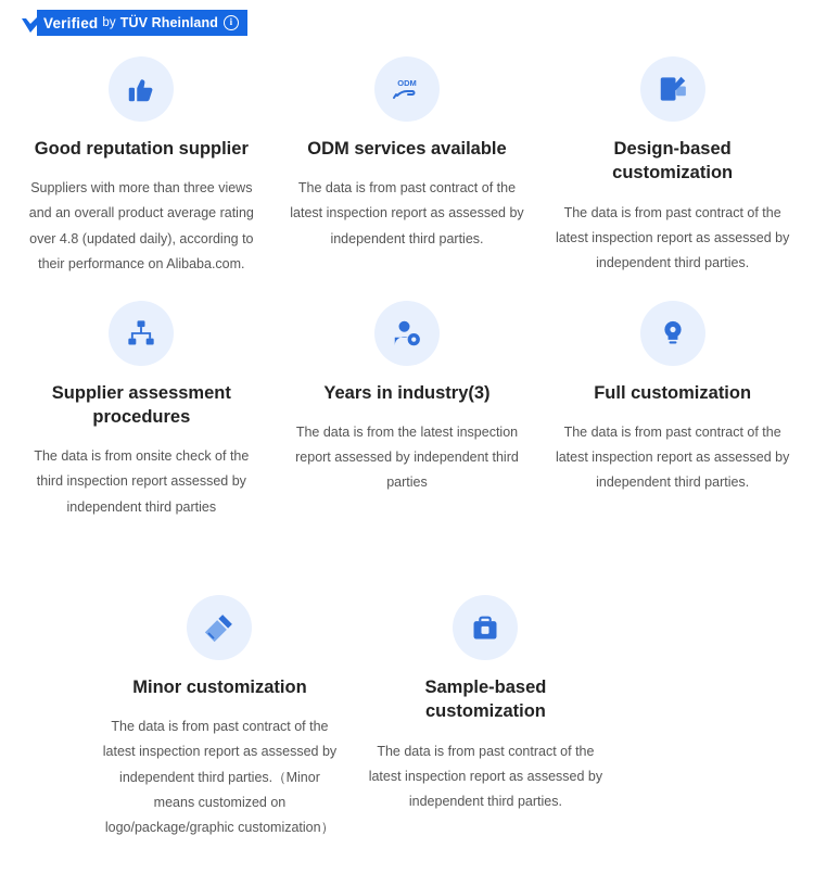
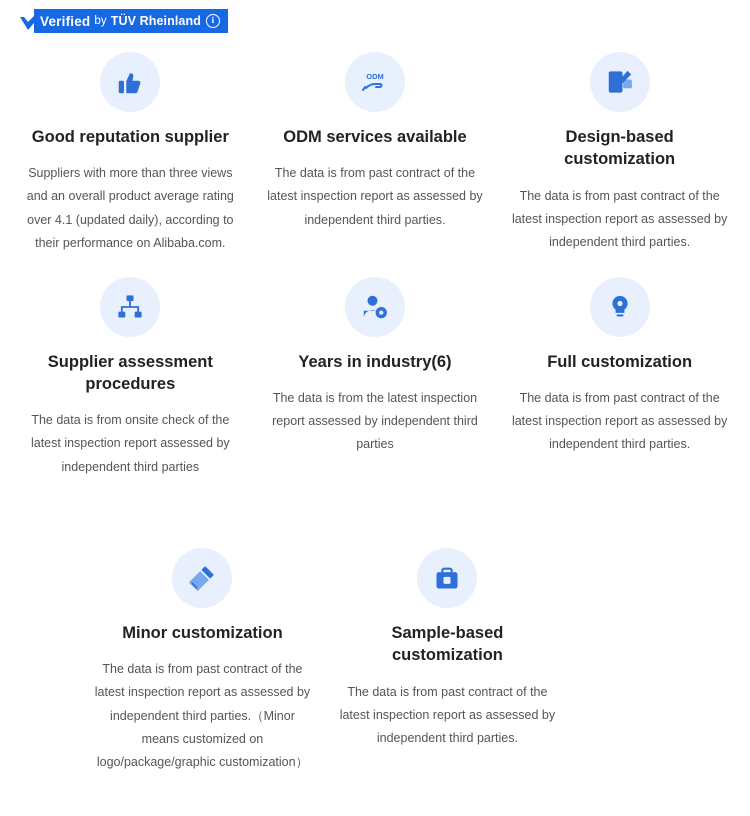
  Verified
  by
  TÜV Rheinland
  i
  Good reputation supplier
- Suppliers with more than three views and an overall product average rating over 4.8 (updated daily), according to their performance on Alibaba.com.
+ Suppliers with more than three views and an overall product average rating over 4.1 (updated daily), according to their performance on Alibaba.com.
  ODM
  ODM services available
  The data is from past contract of the latest inspection report as assessed by independent third parties.
  Design-based customization
  The data is from past contract of the latest inspection report as assessed by independent third parties.
  Supplier assessment procedures
- The data is from onsite check of the third inspection report assessed by independent third parties
+ The data is from onsite check of the latest inspection report assessed by independent third parties
- Years in industry(3)
+ Years in industry(6)
  The data is from the latest inspection report assessed by independent third parties
  Full customization
  The data is from past contract of the latest inspection report as assessed by independent third parties.
  Minor customization
  The data is from past contract of the latest inspection report as assessed by independent third parties.（Minor means customized on logo/package/graphic customization）
  Sample-based customization
  The data is from past contract of the latest inspection report as assessed by independent third parties.
